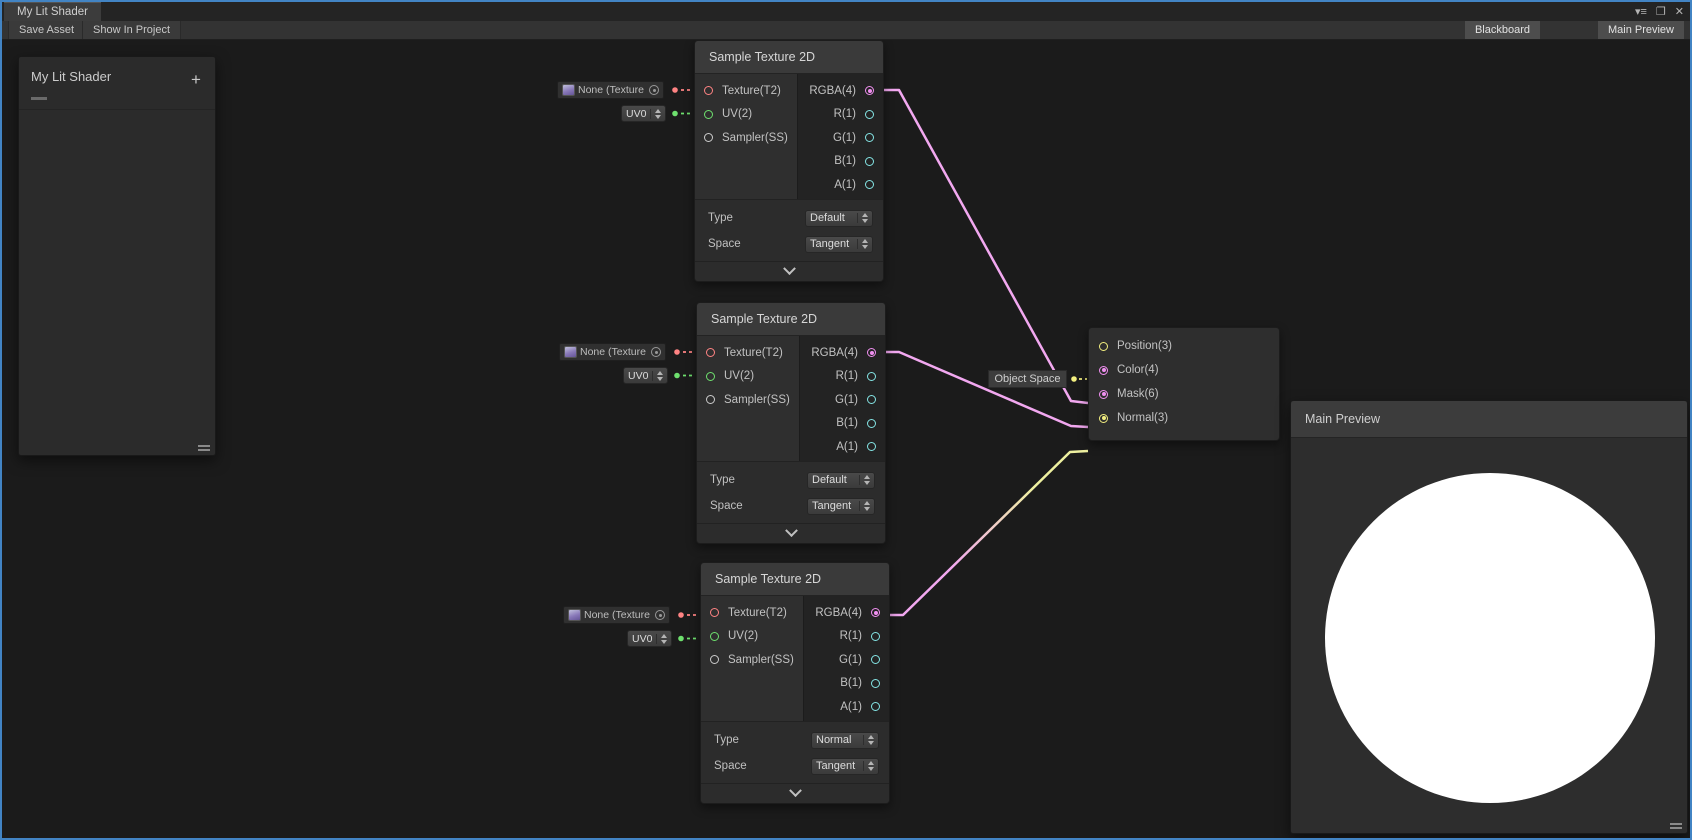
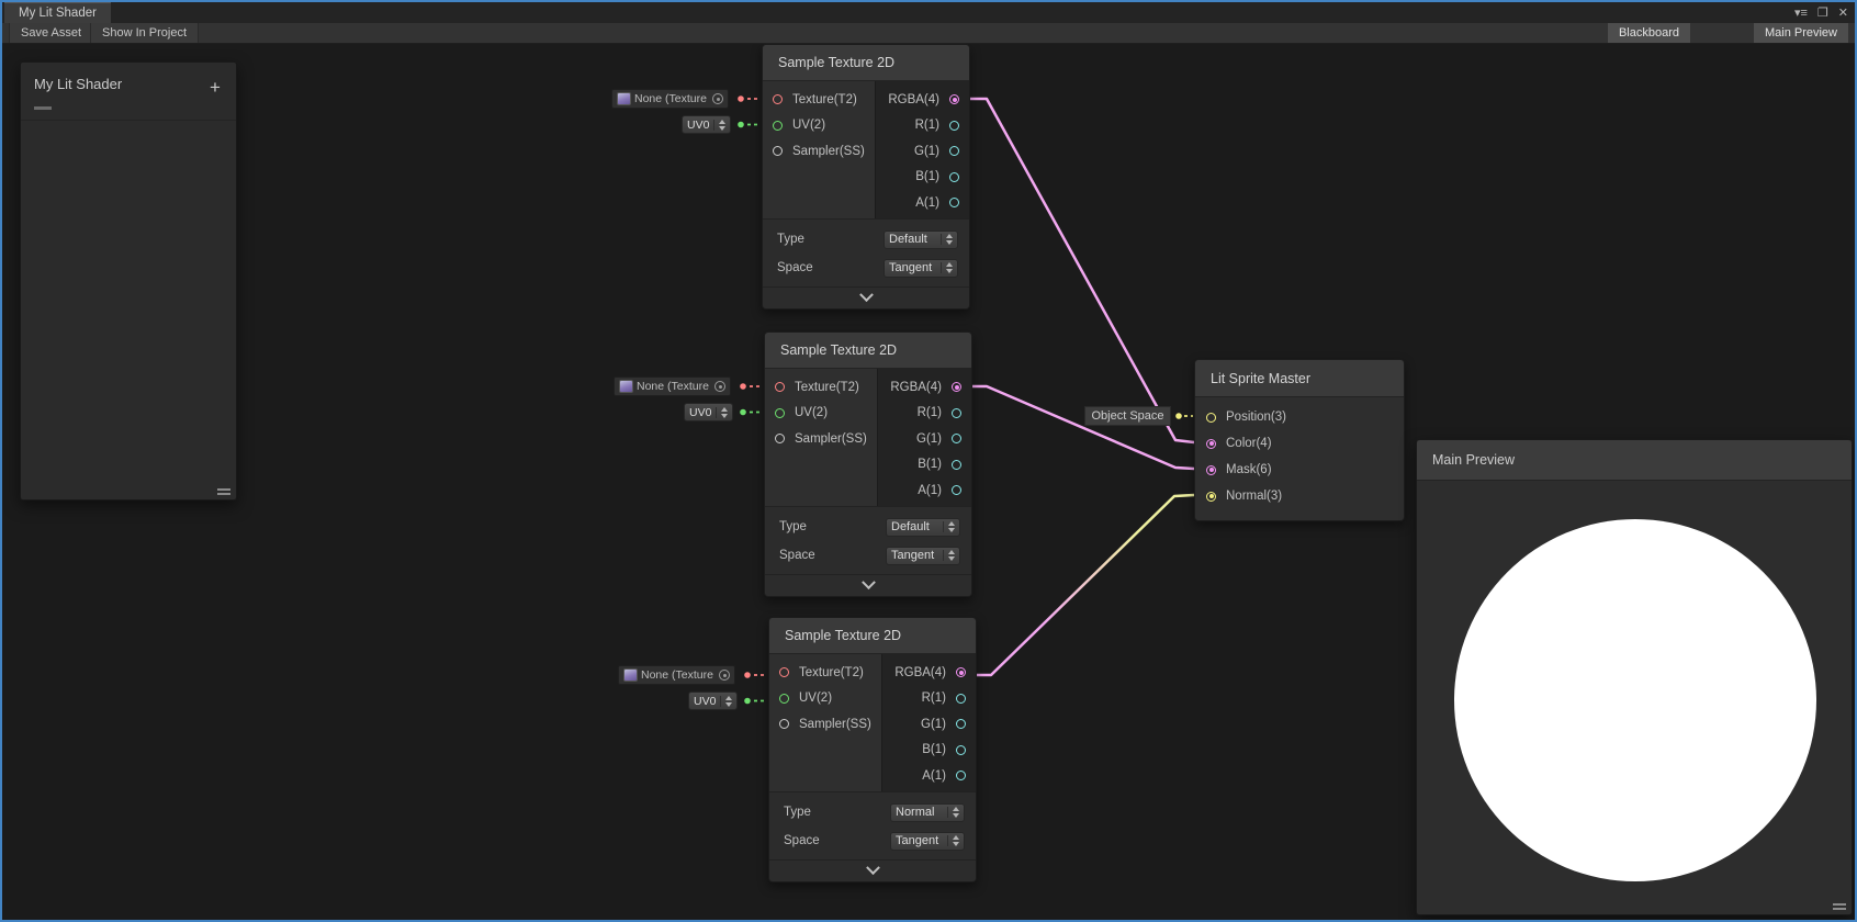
  My Lit Shader
  ▾≡
  ❐
  ✕
  Save Asset
  Show In Project
  Blackboard
  Main Preview
  Sample Texture 2D
  Texture(T2)
  UV(2)
  Sampler(SS)
  RGBA(4)
  R(1)
  G(1)
  B(1)
  A(1)
  Type
  Default
  Space
  Tangent
  Sample Texture 2D
  Texture(T2)
  UV(2)
  Sampler(SS)
  RGBA(4)
  R(1)
  G(1)
  B(1)
  A(1)
  Type
  Default
  Space
  Tangent
  Sample Texture 2D
  Texture(T2)
  UV(2)
  Sampler(SS)
  RGBA(4)
  R(1)
  G(1)
  B(1)
  A(1)
  Type
  Normal
  Space
  Tangent
  None (Texture
  UV0
  None (Texture
  UV0
  None (Texture
  UV0
  Object Space
+ Lit Sprite Master
  Position(3)
  Color(4)
  Mask(6)
  Normal(3)
  My Lit Shader
  +
  Main Preview
